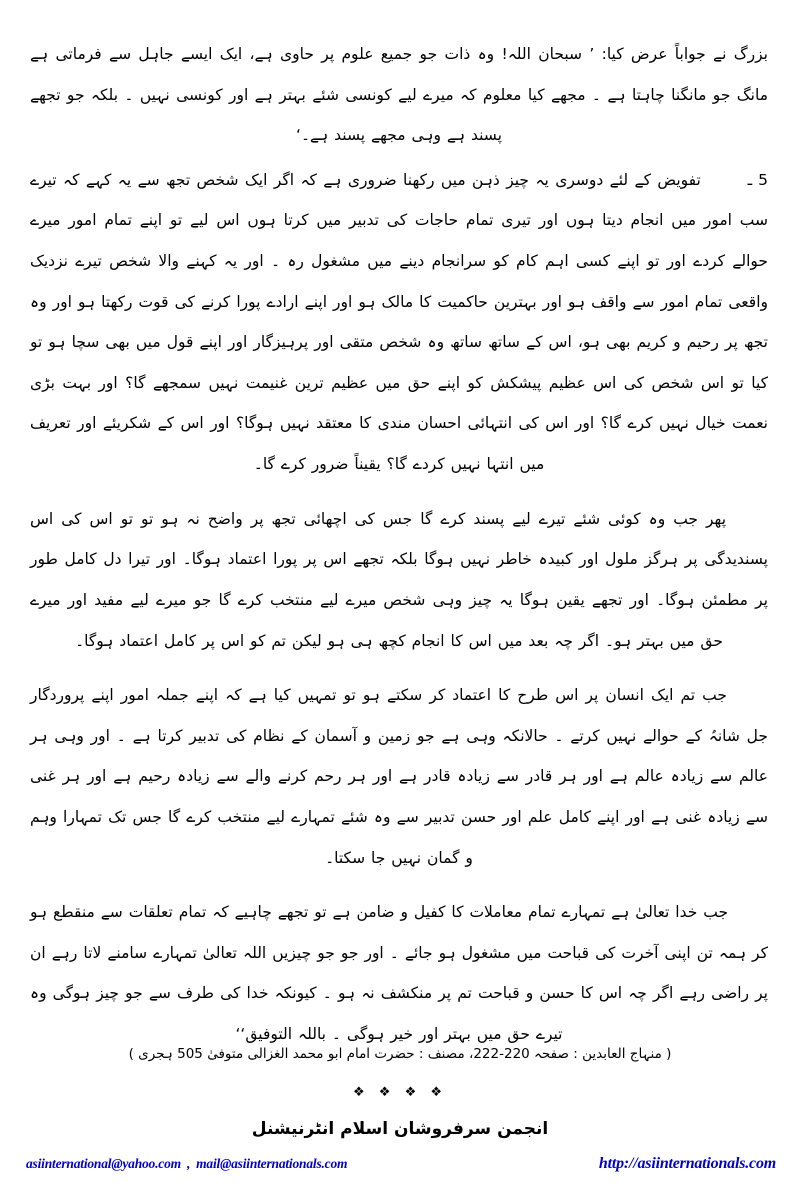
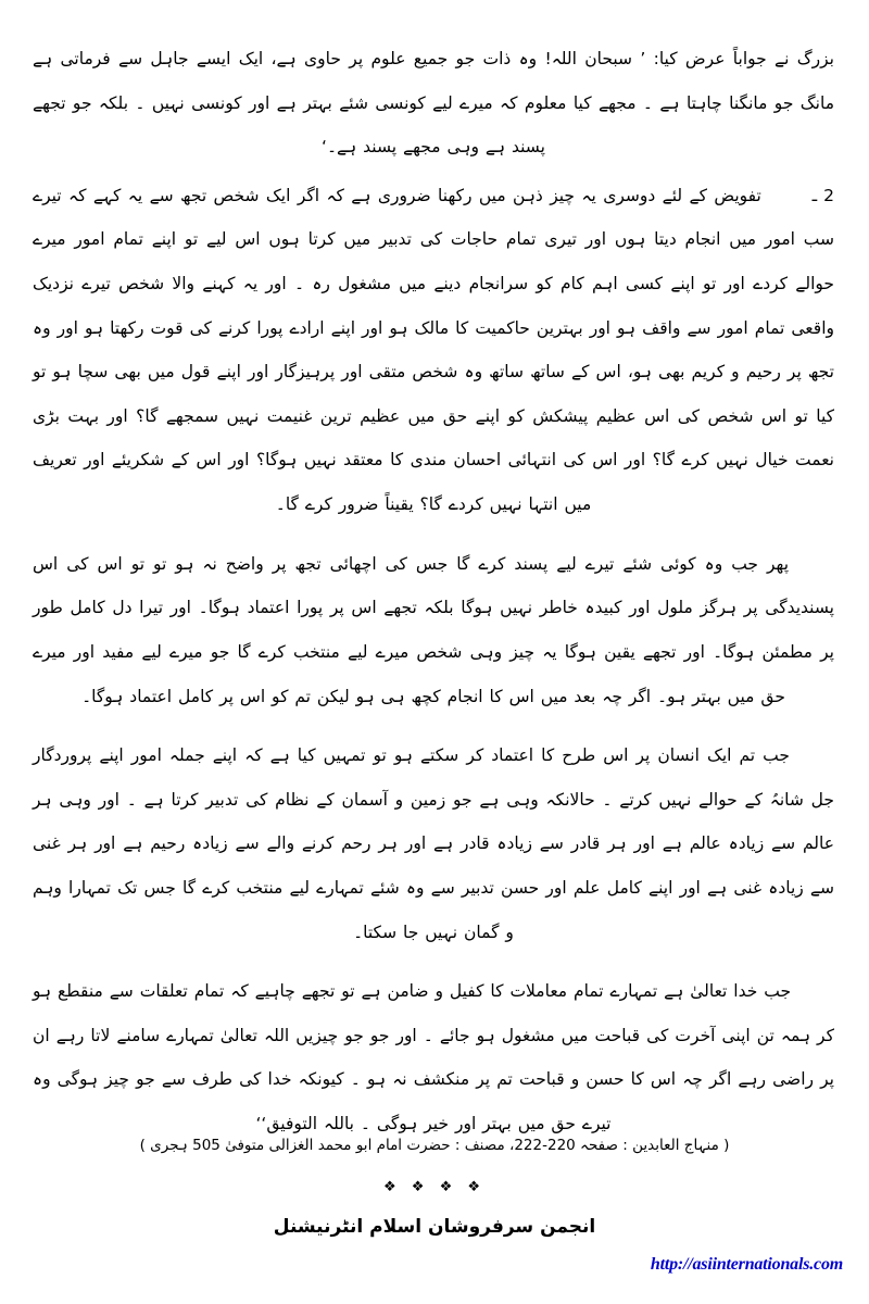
  بزرگ نے جواباً عرض کیا: ’ سبحان اللہ! وہ ذات جو جمیع علوم پر حاوی ہے، ایک ایسے جاہل سے فرماتی ہے مانگ جو مانگنا چاہتا ہے ۔ مجھے کیا معلوم کہ میرے لیے کونسی شئے بہتر ہے اور کونسی نہیں ۔ بلکہ جو تجھے پسند ہے وہی مجھے پسند ہے۔‘
- 5 ـ تفویض کے لئے دوسری یہ چیز ذہن میں رکھنا ضروری ہے کہ اگر ایک شخص تجھ سے یہ کہے کہ تیرے سب امور میں انجام دیتا ہوں اور تیری تمام حاجات کی تدبیر میں کرتا ہوں اس لیے تو اپنے تمام امور میرے حوالے کردے اور تو اپنے کسی اہم کام کو سرانجام دینے میں مشغول رہ ۔ اور یہ کہنے والا شخص تیرے نزدیک واقعی تمام امور سے واقف ہو اور بہترین حاکمیت کا مالک ہو اور اپنے ارادے پورا کرنے کی قوت رکھتا ہو اور وہ تجھ پر رحیم و کریم بھی ہو، اس کے ساتھ ساتھ وہ شخص متقی اور پرہیزگار اور اپنے قول میں بھی سچا ہو تو کیا تو اس شخص کی اس عظیم پیشکش کو اپنے حق میں عظیم ترین غنیمت نہیں سمجھے گا؟ اور بہت بڑی نعمت خیال نہیں کرے گا؟ اور اس کی انتہائی احسان مندی کا معتقد نہیں ہوگا؟ اور اس کے شکریئے اور تعریف میں انتہا نہیں کردے گا؟ یقیناً ضرور کرے گا۔
+ 2 ـ تفویض کے لئے دوسری یہ چیز ذہن میں رکھنا ضروری ہے کہ اگر ایک شخص تجھ سے یہ کہے کہ تیرے سب امور میں انجام دیتا ہوں اور تیری تمام حاجات کی تدبیر میں کرتا ہوں اس لیے تو اپنے تمام امور میرے حوالے کردے اور تو اپنے کسی اہم کام کو سرانجام دینے میں مشغول رہ ۔ اور یہ کہنے والا شخص تیرے نزدیک واقعی تمام امور سے واقف ہو اور بہترین حاکمیت کا مالک ہو اور اپنے ارادے پورا کرنے کی قوت رکھتا ہو اور وہ تجھ پر رحیم و کریم بھی ہو، اس کے ساتھ ساتھ وہ شخص متقی اور پرہیزگار اور اپنے قول میں بھی سچا ہو تو کیا تو اس شخص کی اس عظیم پیشکش کو اپنے حق میں عظیم ترین غنیمت نہیں سمجھے گا؟ اور بہت بڑی نعمت خیال نہیں کرے گا؟ اور اس کی انتہائی احسان مندی کا معتقد نہیں ہوگا؟ اور اس کے شکریئے اور تعریف میں انتہا نہیں کردے گا؟ یقیناً ضرور کرے گا۔
  پھر جب وہ کوئی شئے تیرے لیے پسند کرے گا جس کی اچھائی تجھ پر واضح نہ ہو تو تو اس کی اس پسندیدگی پر ہرگز ملول اور کبیدہ خاطر نہیں ہوگا بلکہ تجھے اس پر پورا اعتماد ہوگا۔ اور تیرا دل کامل طور پر مطمئن ہوگا۔ اور تجھے یقین ہوگا یہ چیز وہی شخص میرے لیے منتخب کرے گا جو میرے لیے مفید اور میرے حق میں بہتر ہو۔ اگر چہ بعد میں اس کا انجام کچھ ہی ہو لیکن تم کو اس پر کامل اعتماد ہوگا۔
  جب تم ایک انسان پر اس طرح کا اعتماد کر سکتے ہو تو تمہیں کیا ہے کہ اپنے جملہ امور اپنے پروردگار جل شانہُ کے حوالے نہیں کرتے ۔ حالانکہ وہی ہے جو زمین و آسمان کے نظام کی تدبیر کرتا ہے ۔ اور وہی ہر عالم سے زیادہ عالم ہے اور ہر قادر سے زیادہ قادر ہے اور ہر رحم کرنے والے سے زیادہ رحیم ہے اور ہر غنی سے زیادہ غنی ہے اور اپنے کامل علم اور حسن تدبیر سے وہ شئے تمہارے لیے منتخب کرے گا جس تک تمہارا وہم و گمان نہیں جا سکتا۔
  جب خدا تعالیٰ ہے تمہارے تمام معاملات کا کفیل و ضامن ہے تو تجھے چاہیے کہ تمام تعلقات سے منقطع ہو کر ہمہ تن اپنی آخرت کی قباحت میں مشغول ہو جائے ۔ اور جو جو چیزیں اللہ تعالیٰ تمہارے سامنے لاتا رہے ان پر راضی رہے اگر چہ اس کا حسن و قباحت تم پر منکشف نہ ہو ۔ کیونکہ خدا کی طرف سے جو چیز ہوگی وہ تیرے حق میں بہتر اور خیر ہوگی ۔ باللہ التوفیق‘‘
  ( منہاج العابدین : صفحہ 220-222، مصنف : حضرت امام ابو محمد الغزالی متوفیٰ 505 ہجری )
  ❖ ❖ ❖ ❖
  انجمن سرفروشان اسلام انٹرنیشنل
- asiinternational@yahoo.com , mail@asiinternationals.com
  http://asiinternationals.com
